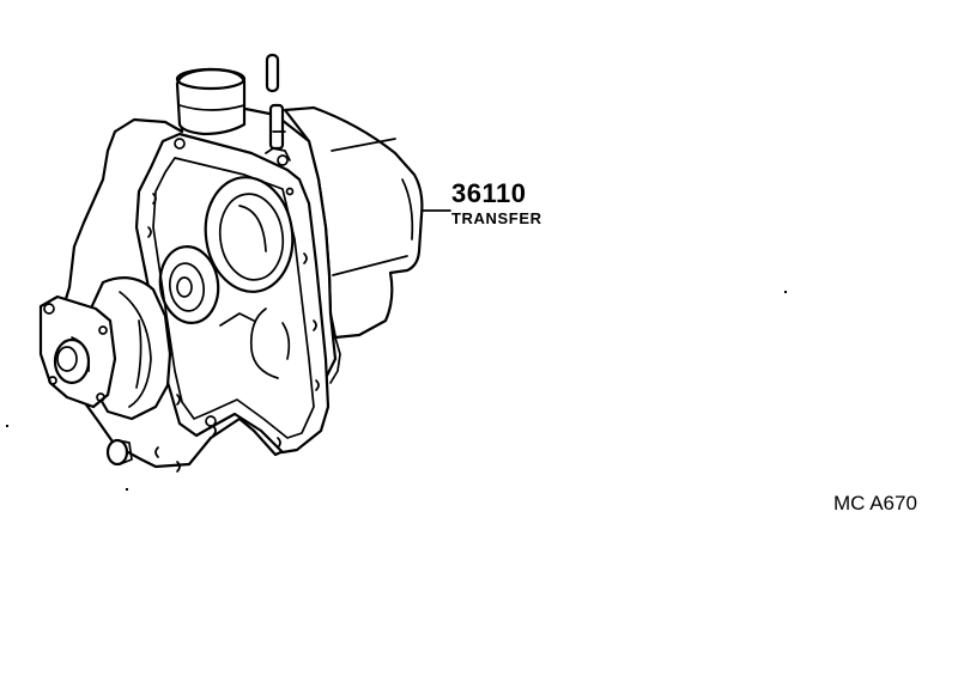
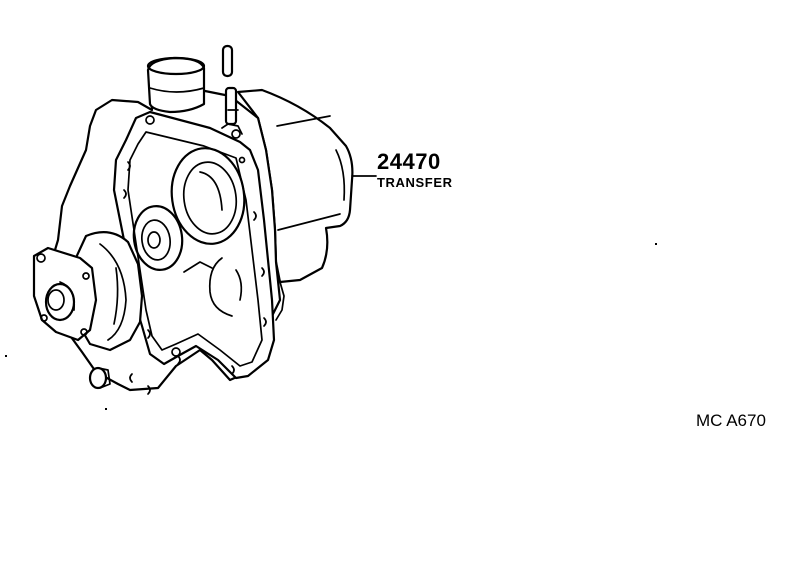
- 36110
+ 24470
  TRANSFER
  MC A670
